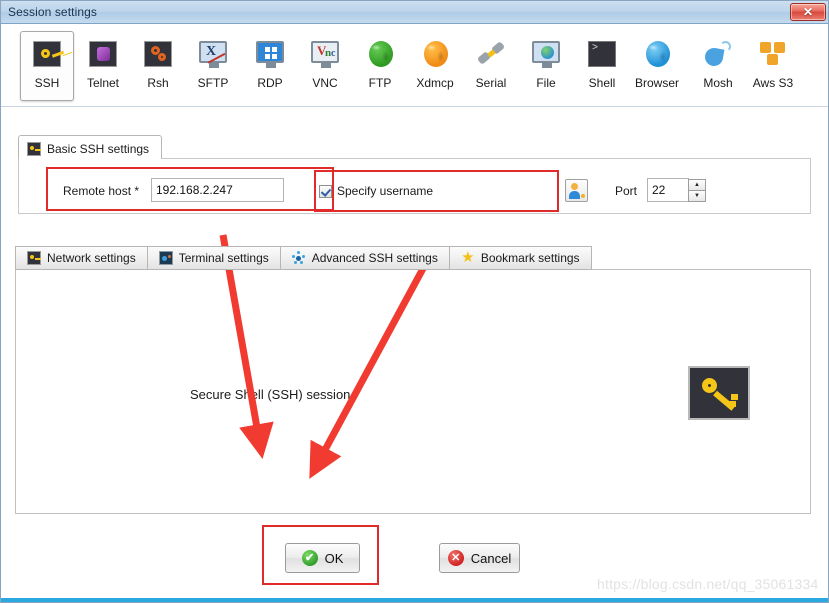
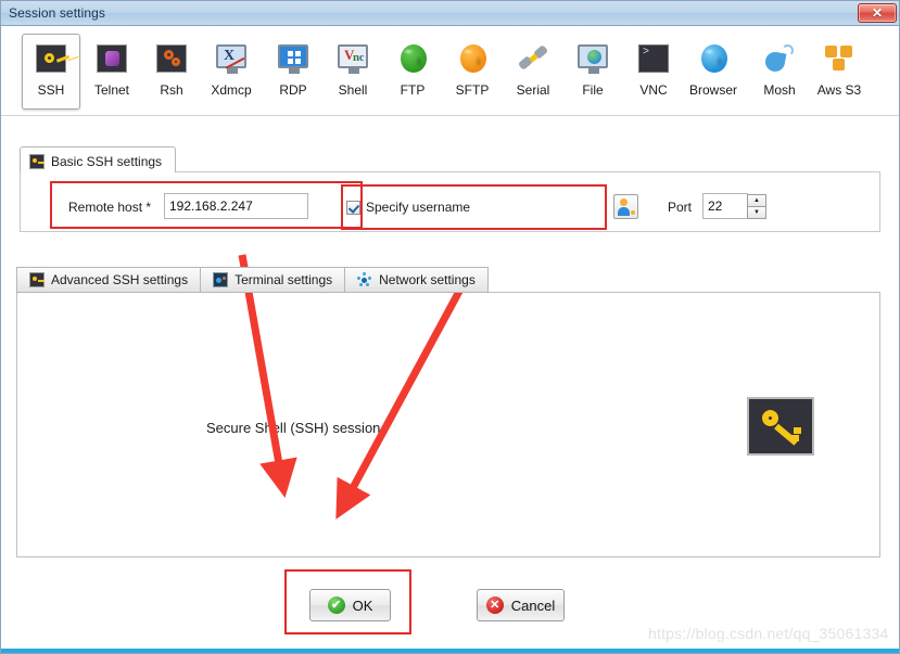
  Session settings
  ✕
  SSH
  Telnet
  Rsh
  X
- SFTP
+ Xdmcp
  RDP
  V
  n
  c
- VNC
+ Shell
  FTP
- Xdmcp
+ SFTP
  Serial
  File
  >
- Shell
+ VNC
  Browser
  Mosh
  Aws S3
  Basic SSH settings
  Remote host *
  192.168.2.247
  Specify username
  Port
  22
- Network settings
+ Advanced SSH settings
  Terminal settings
- Advanced SSH settings
+ Network settings
- ★
- Bookmark settings
  Secure Shll (SSH) session
  ✔
  OK
  ✕
  Cancel
  https://blog.csdn.net/qq_35061334
